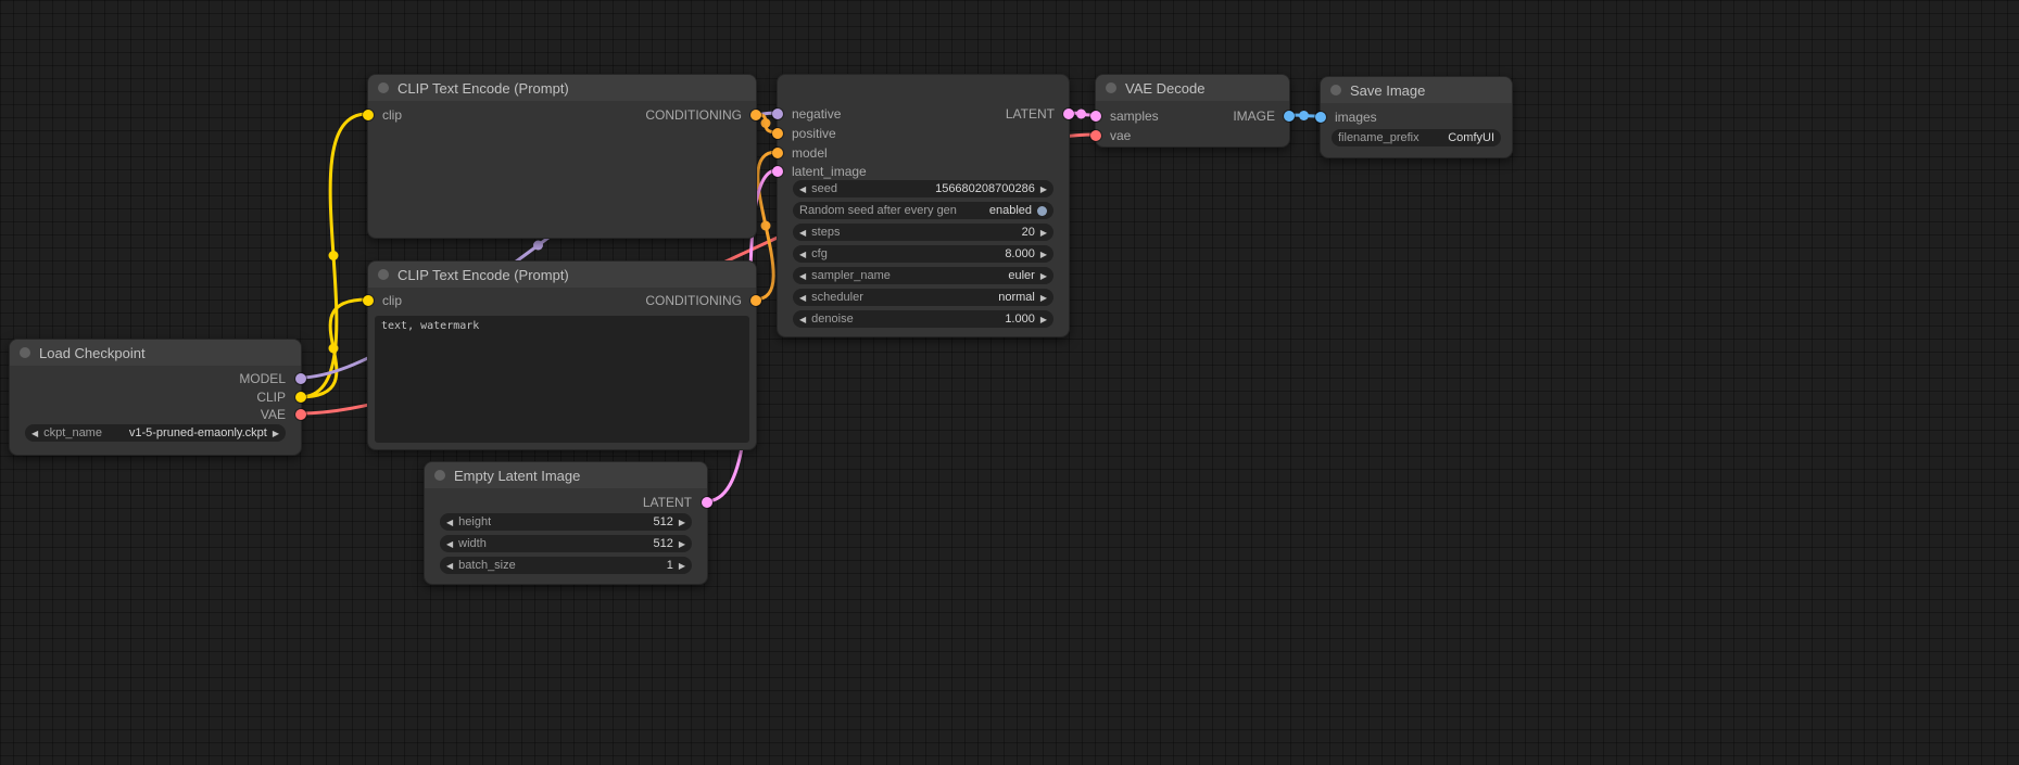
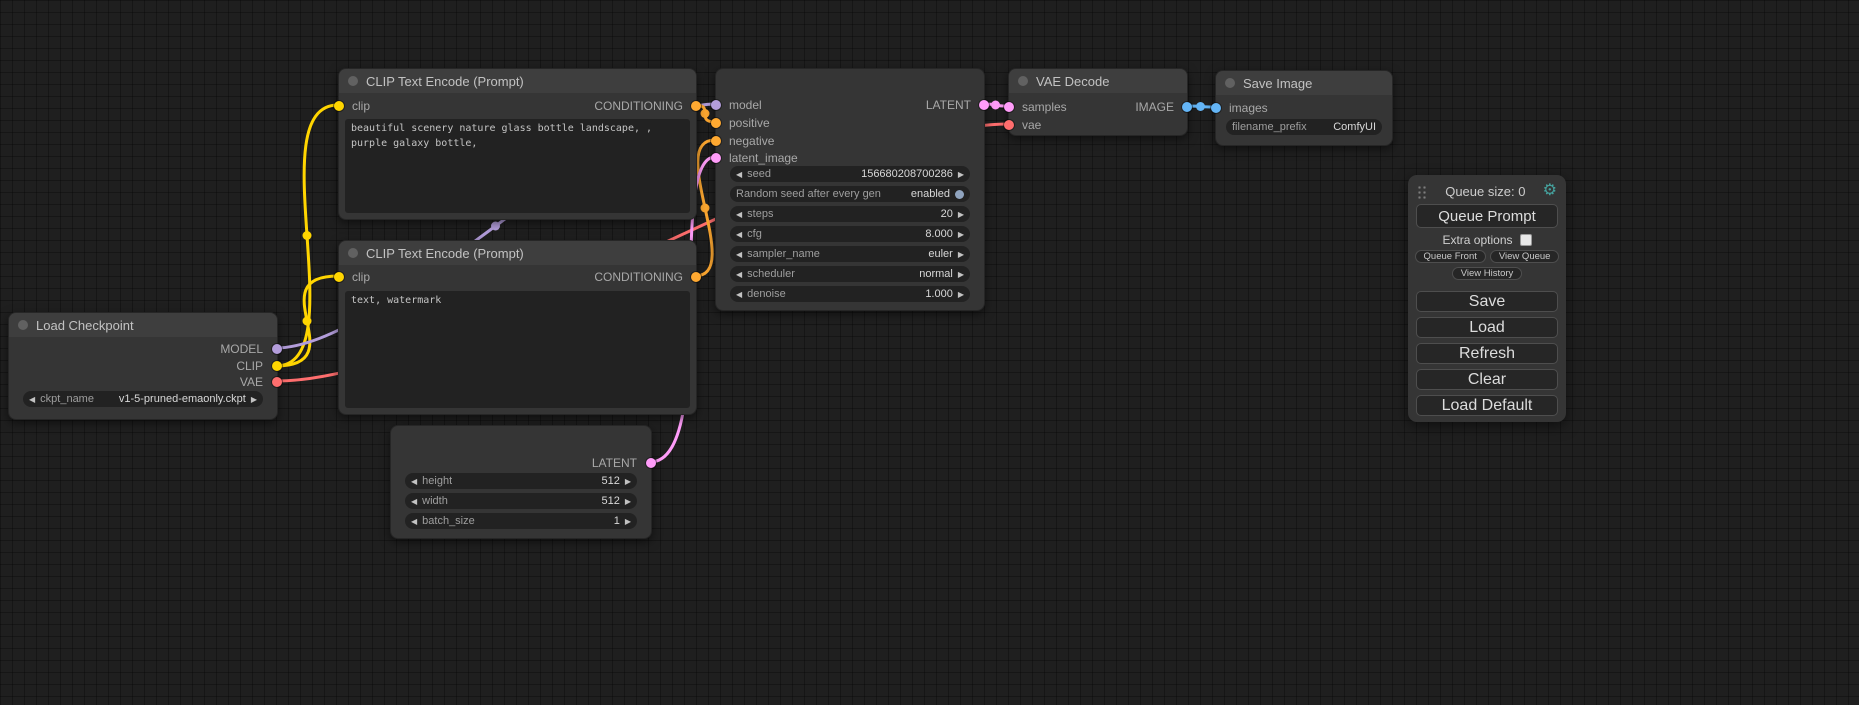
  Load Checkpoint
  MODEL
  CLIP
  VAE
  ◀
  ckpt_name
  v1-5-pruned-emaonly.ckpt
  ▶
  CLIP Text Encode (Prompt)
  clip
  CONDITIONING
+ beautiful scenery nature glass bottle landscape, , purple galaxy bottle,
  CLIP Text Encode (Prompt)
  clip
  CONDITIONING
  text, watermark
- Empty Latent Image
  LATENT
  ◀
  height
  512
  ▶
  ◀
  width
  512
  ▶
  ◀
  batch_size
  1
  ▶
- negative
+ model
  positive
- model
+ negative
  latent_image
  LATENT
  ◀
  seed
  156680208700286
  ▶
  Random seed after every gen
  enabled
  ◀
  steps
  20
  ▶
  ◀
  cfg
  8.000
  ▶
  ◀
  sampler_name
  euler
  ▶
  ◀
  scheduler
  normal
  ▶
  ◀
  denoise
  1.000
  ▶
  VAE Decode
  samples
  vae
  IMAGE
  Save Image
  images
  filename_prefix
  ComfyUI
+ Queue size: 0
+ ⚙
+ Queue Prompt
+ Extra options
+ Queue Front
+ View Queue
+ View History
+ Save
+ Load
+ Refresh
+ Clear
+ Load Default
